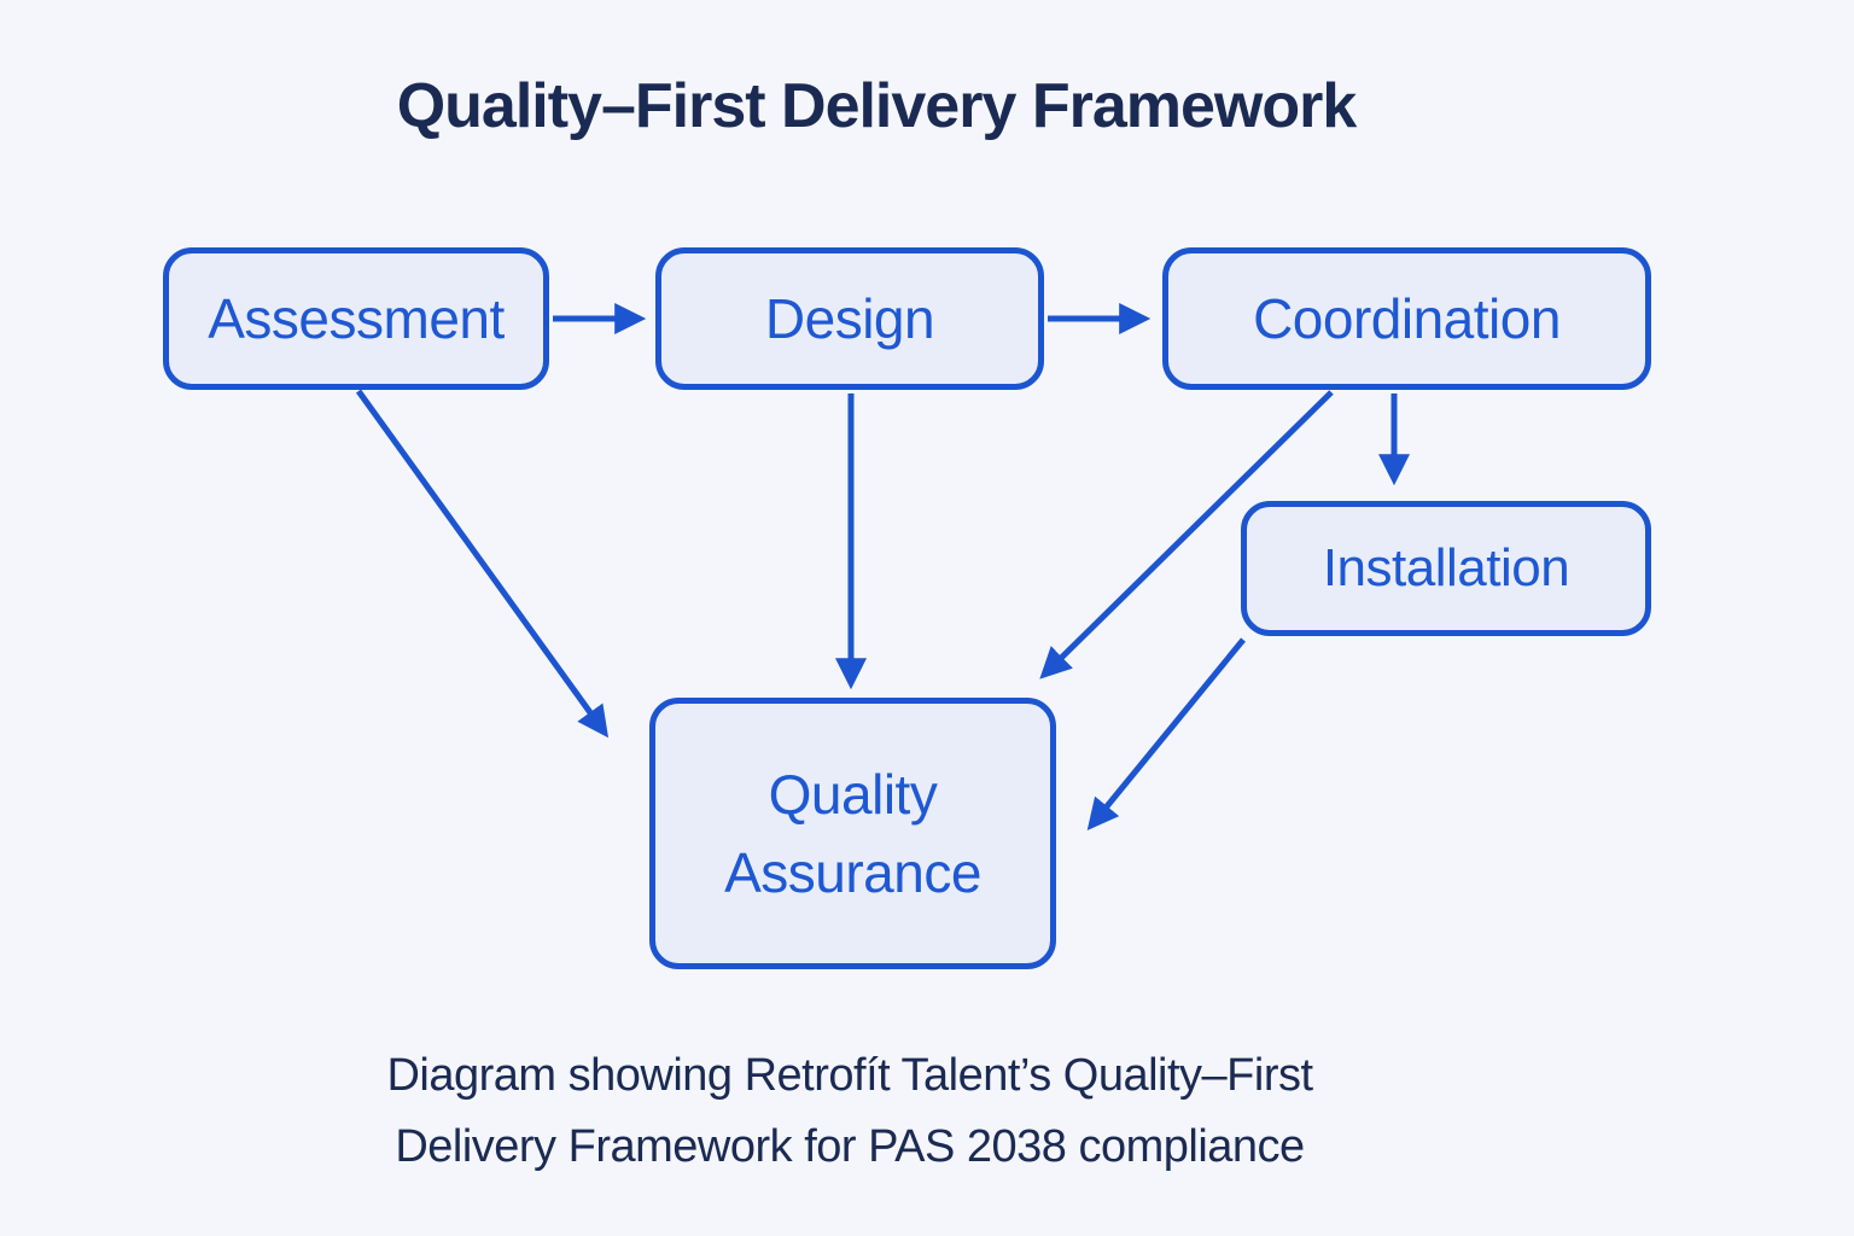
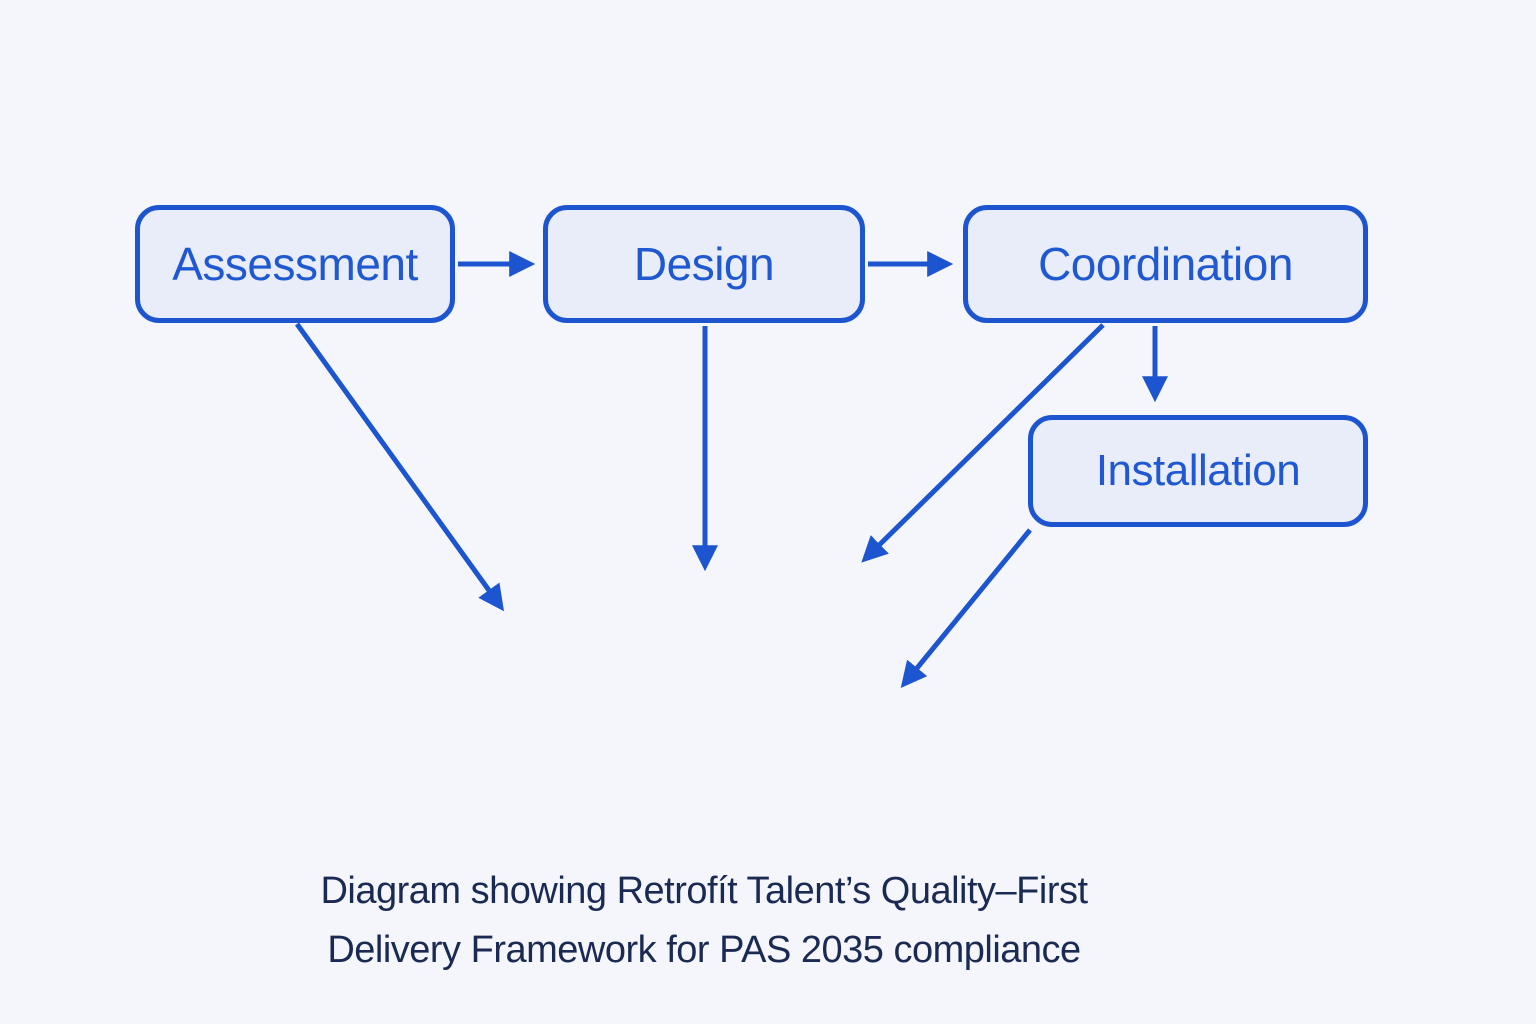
- Quality–First Delivery Framework
  Assessment
  Design
  Coordination
  Installation
- Quality Assurance
  Diagram showing Retrofít Talent’s Quality–First
- Delivery Framework for PAS 2038 compliance
+ Delivery Framework for PAS 2035 compliance
